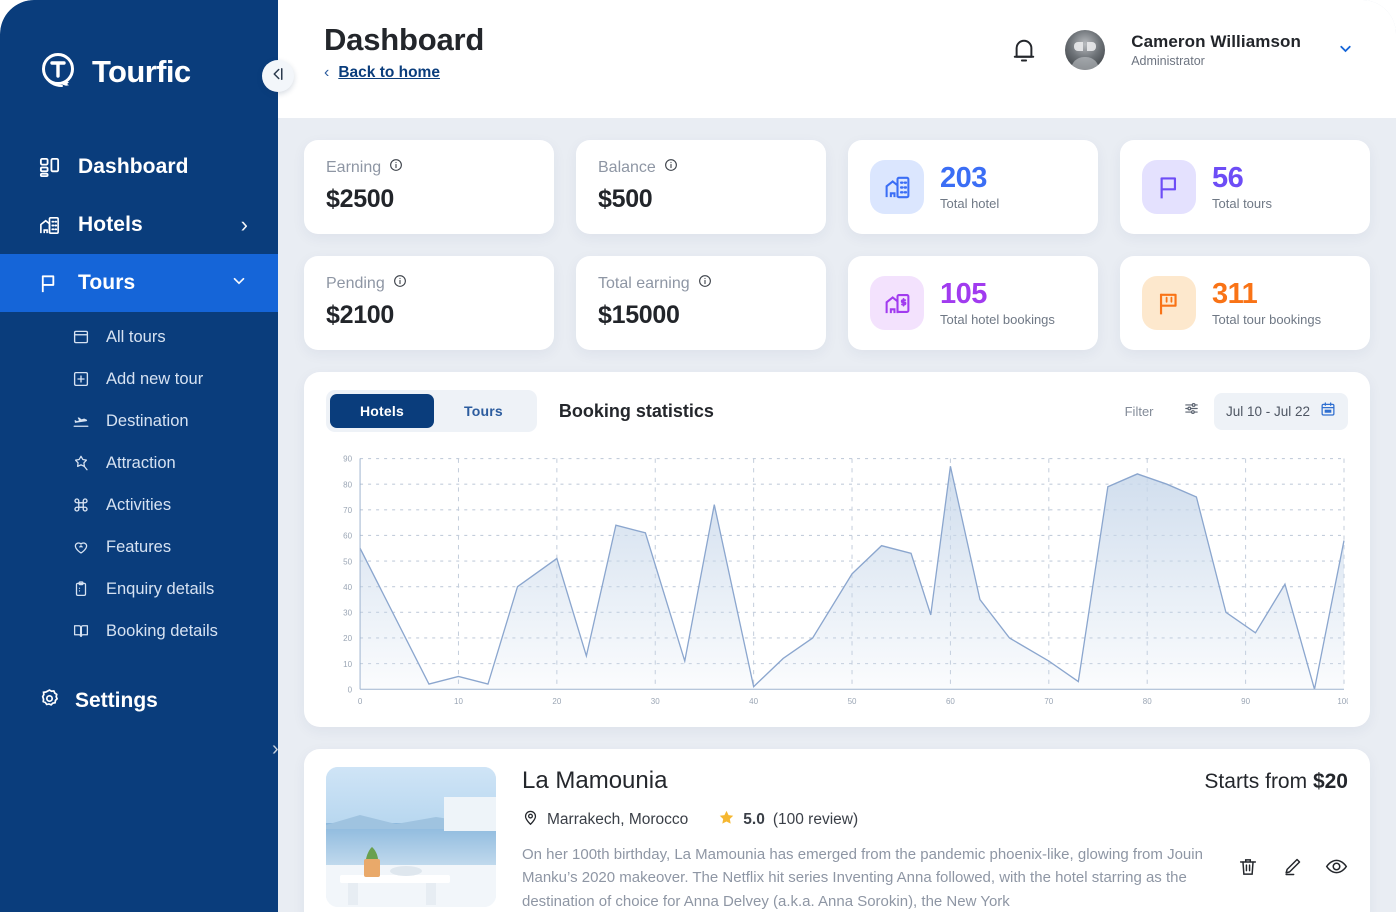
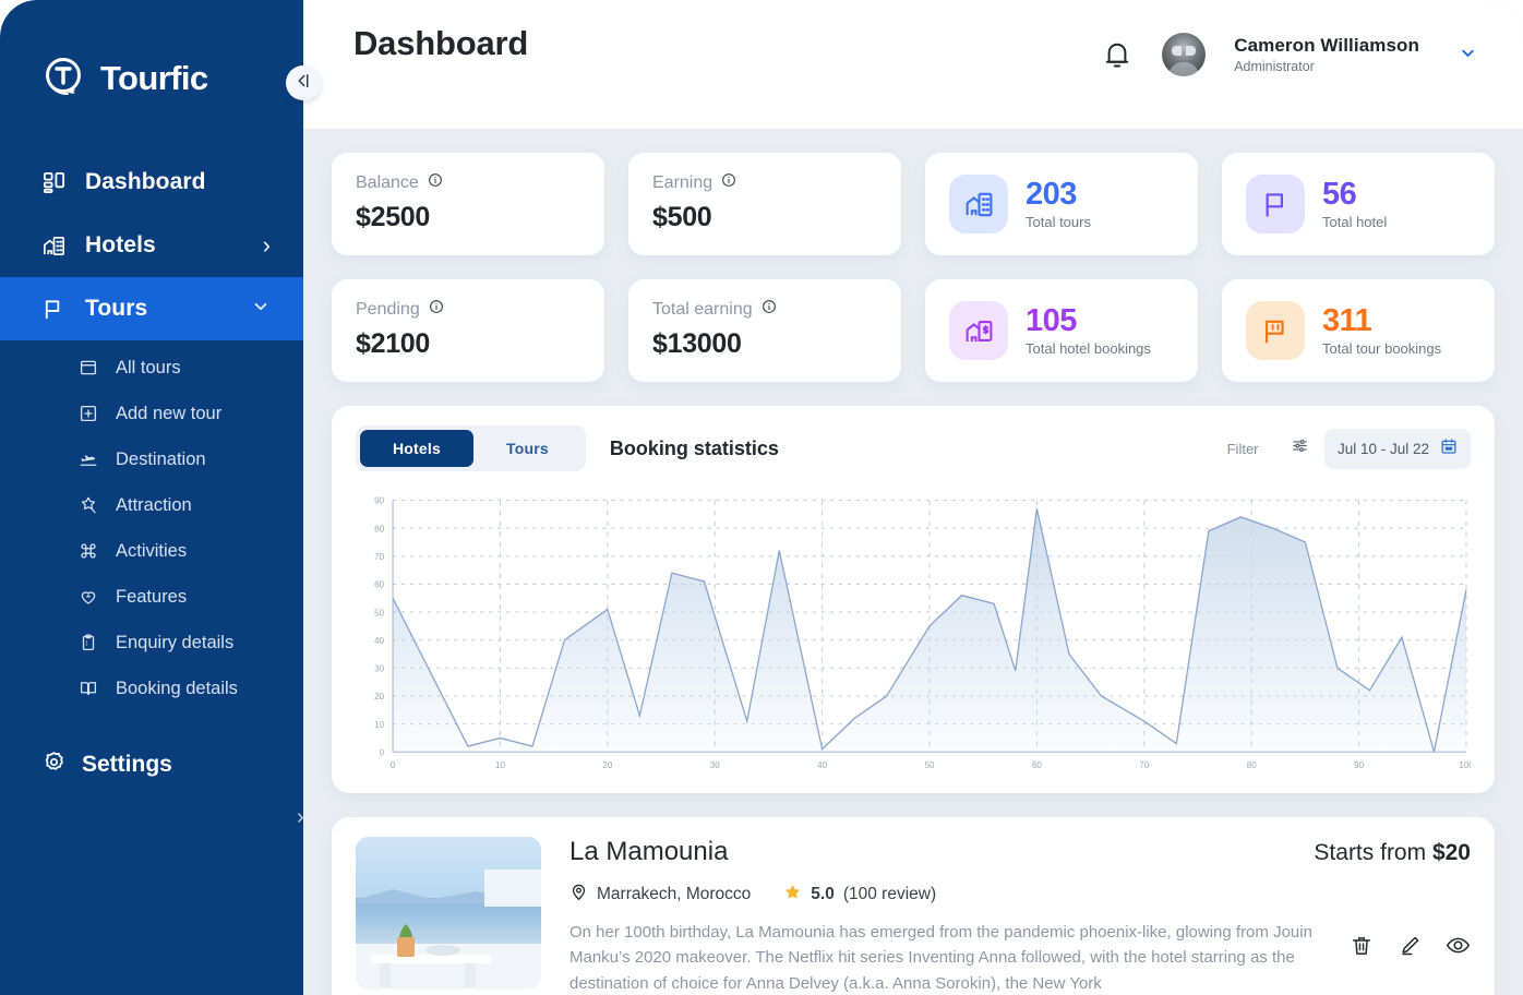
  Tourfic
  Dashboard
  Hotels
  ›
  Tours
  All tours
  Add new tour
  Destination
  Attraction
  Activities
  Features
  Enquiry details
  Booking details
  Settings
  ›
  Dashboard
- ‹
- Back to home
  Cameron Williamson
  Administrator
- Earning
+ Balance
  $2500
- Balance
+ Earning
  $500
  203
- Total hotel
+ Total tours
  56
- Total tours
+ Total hotel
  Pending
  $2100
  Total earning
- $15000
+ $13000
  105
  Total hotel bookings
  311
  Total tour bookings
  Hotels
  Tours
  Booking statistics
  Filter
  Jul 10 - Jul 22
  0
  10
  20
  30
  40
  50
  60
  70
  80
  90
  0
  10
  20
  30
  40
  50
  60
  70
  80
  90
  La Mamounia
  Starts from $20
  Marrakech, Morocco
  5.0
  (100 review)
  On her 100th birthday, La Mamounia has emerged from the pandemic phoenix-like, glowing from Jouin Manku’s 2020 makeover. The Netflix hit series Inventing Anna followed, with the hotel starring as the destination of choice for Anna Delvey (a.k.a. Anna Sorokin), the New York
